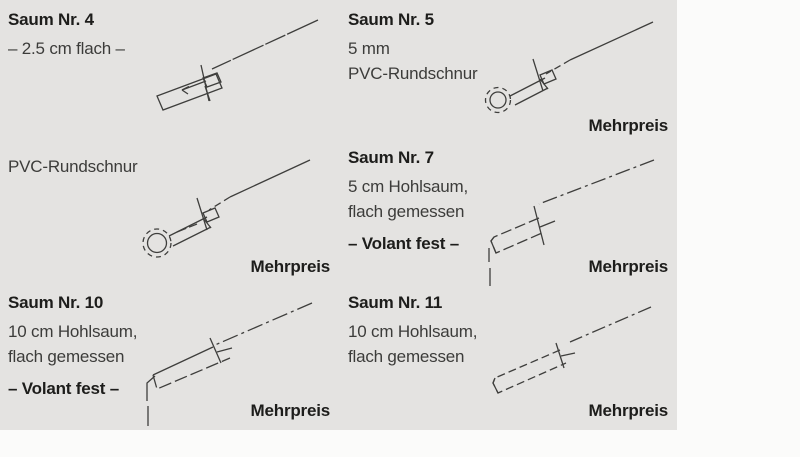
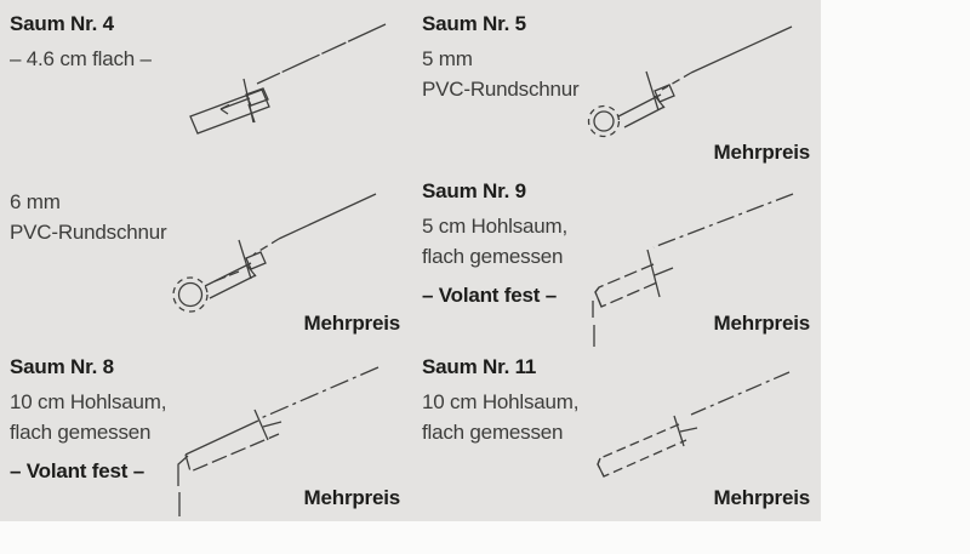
  Saum Nr. 4
- – 2.5 cm flach –
+ – 4.6 cm flach –
  Saum Nr. 5
  5 mm
  PVC-Rundschnur
  Mehrpreis
+ 6 mm
  PVC-Rundschnur
  Mehrpreis
- Saum Nr. 7
+ Saum Nr. 9
  5 cm Hohlsaum,
  flach gemessen
  – Volant fest –
  Mehrpreis
- Saum Nr. 10
+ Saum Nr. 8
  10 cm Hohlsaum,
  flach gemessen
  – Volant fest –
  Mehrpreis
  Saum Nr. 11
  10 cm Hohlsaum,
  flach gemessen
  Mehrpreis
